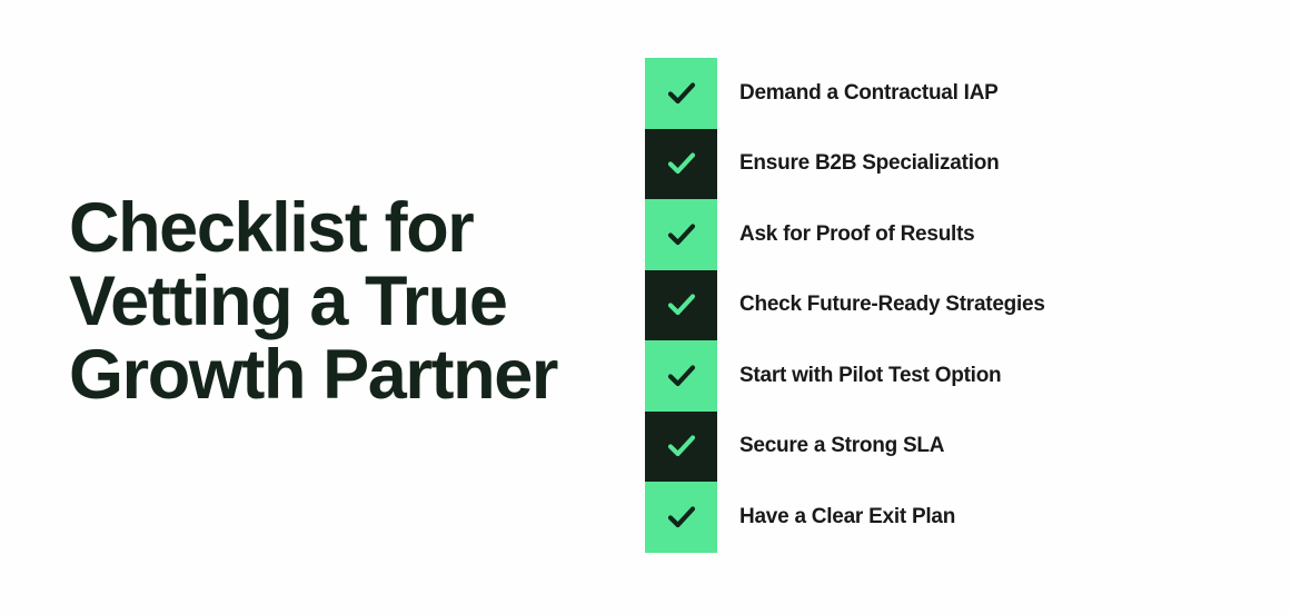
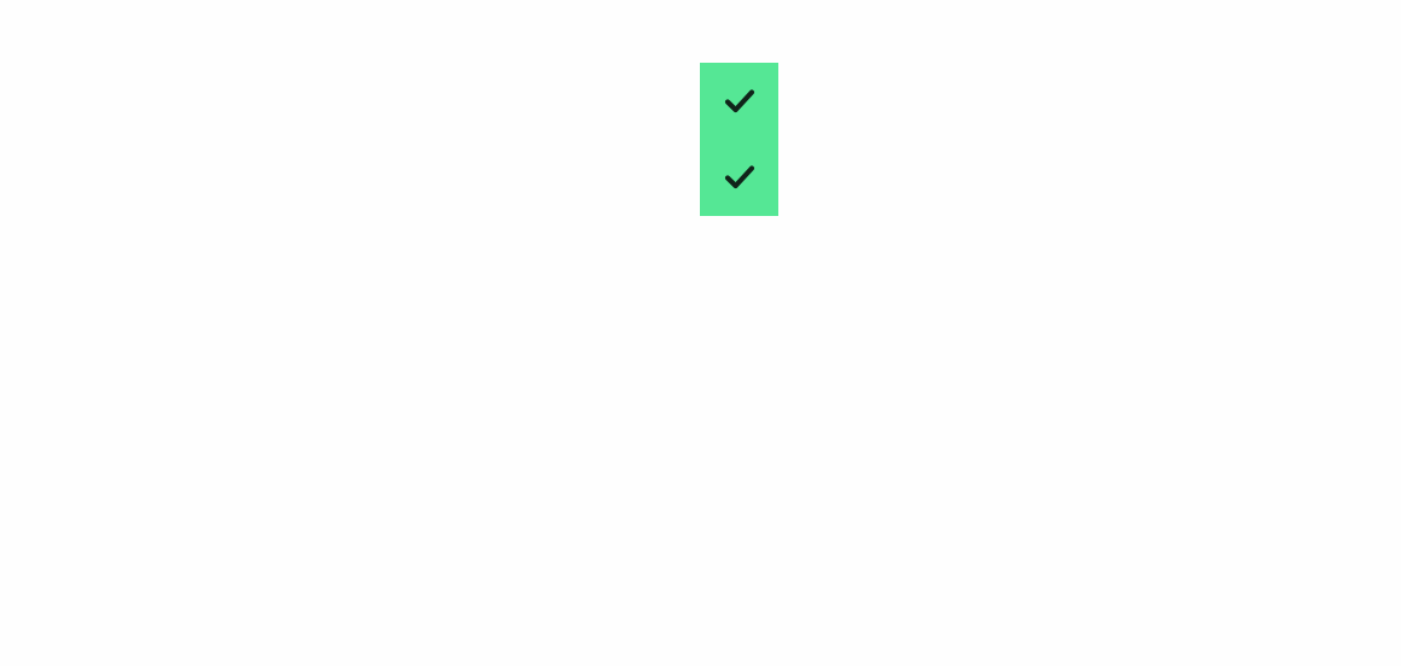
- Checklist for
- Vetting a True
- Growth Partner
- Demand a Contractual IAP
- Ensure B2B Specialization
- Ask for Proof of Results
- Check Future-Ready Strategies
- Start with Pilot Test Option
- Secure a Strong SLA
- Have a Clear Exit Plan
